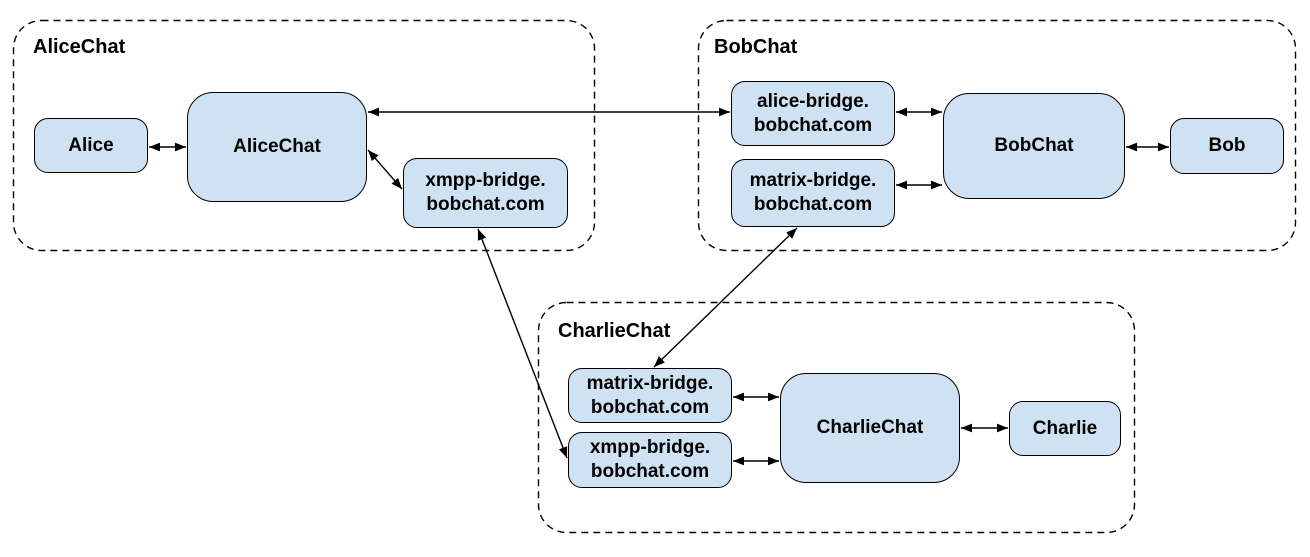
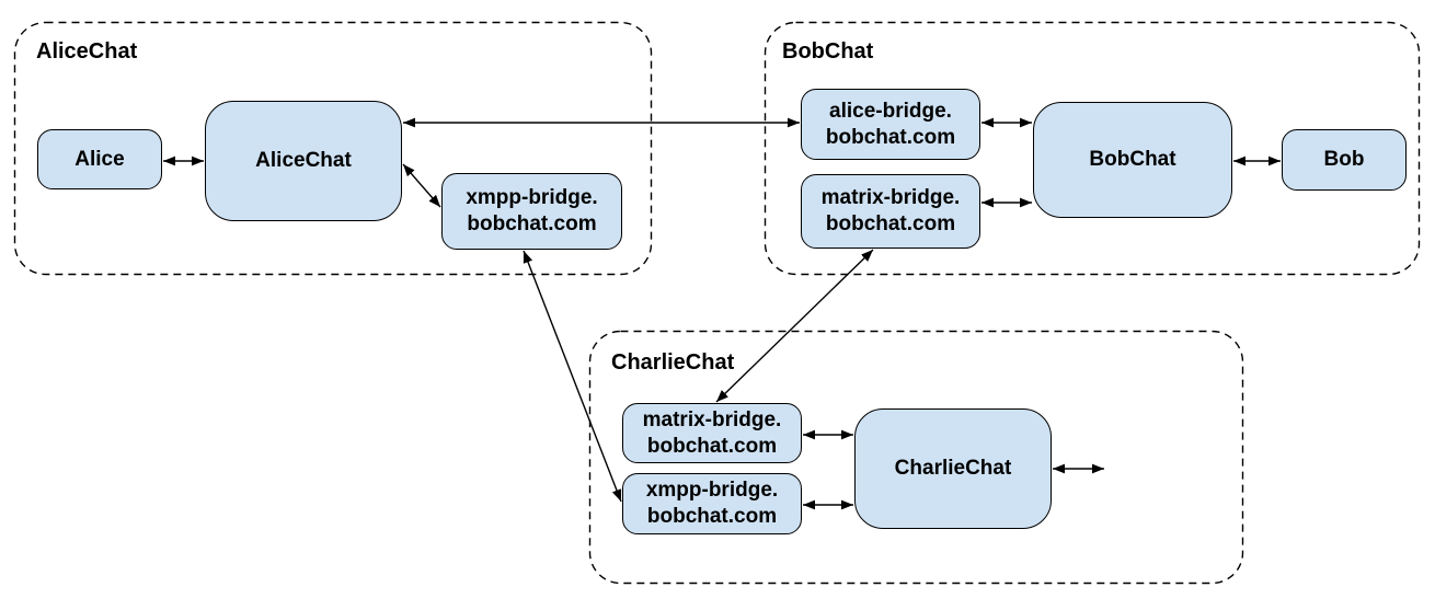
  AliceChat
  BobChat
  CharlieChat
  Alice
  AliceChat
  xmpp-bridge.
  bobchat.com
  alice-bridge.
  bobchat.com
  matrix-bridge.
  bobchat.com
  BobChat
  Bob
  matrix-bridge.
  bobchat.com
  xmpp-bridge.
  bobchat.com
  CharlieChat
- Charlie
